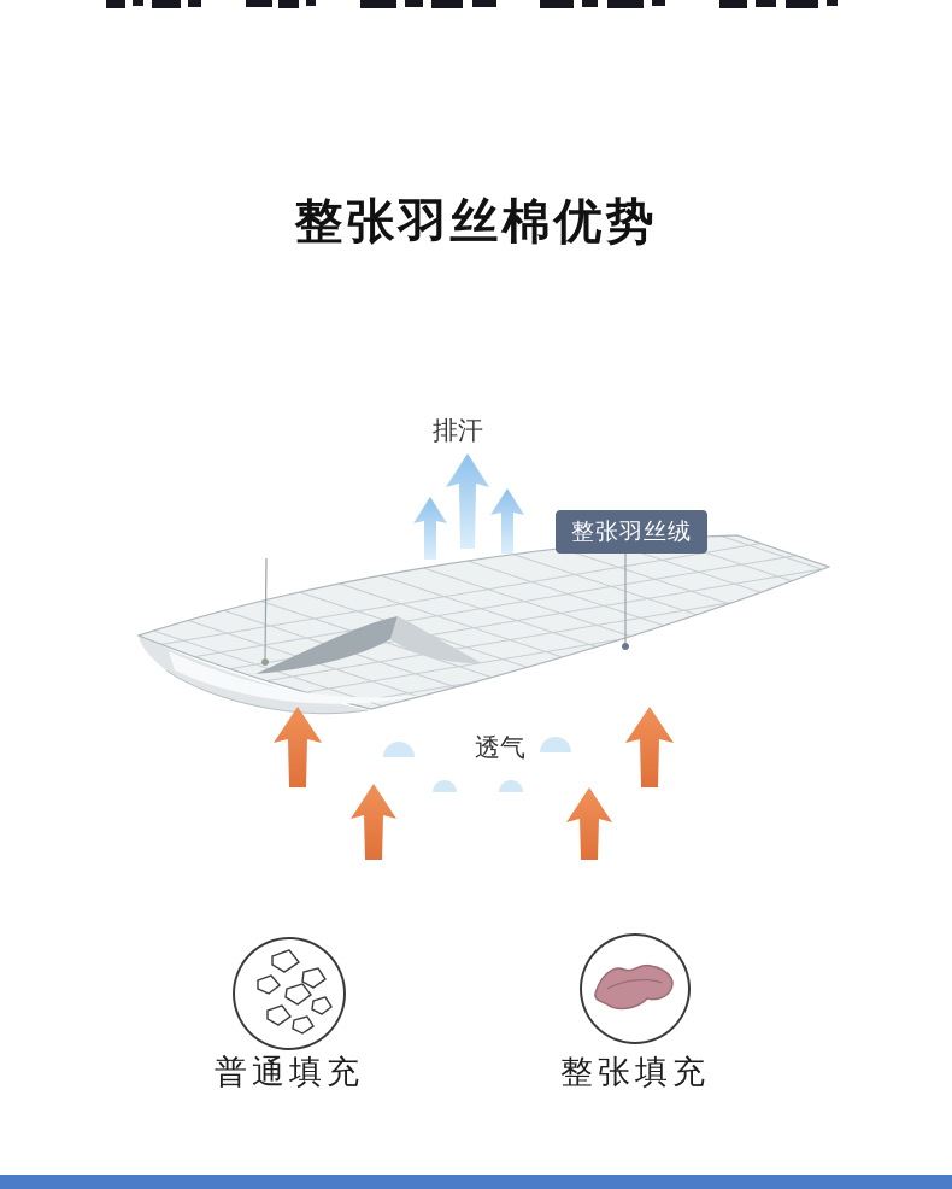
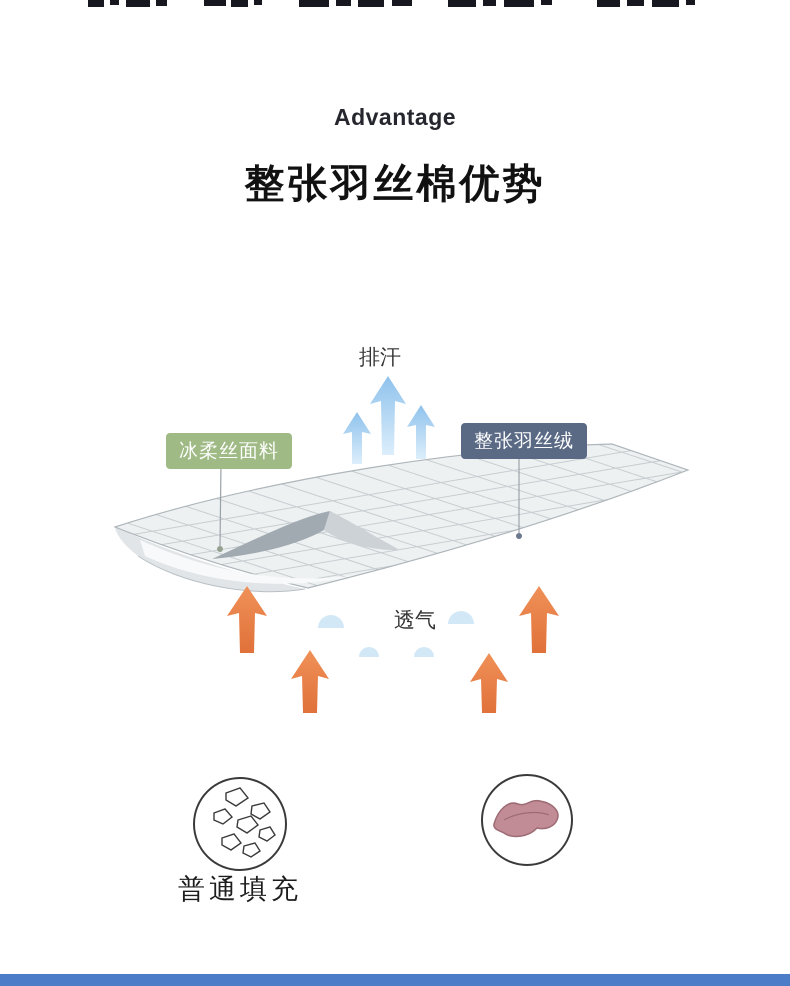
+ Advantage
  整张羽丝棉优势
  排汗
+ 冰柔丝面料
  整张羽丝绒
  透气
  普通填充
- 整张填充
